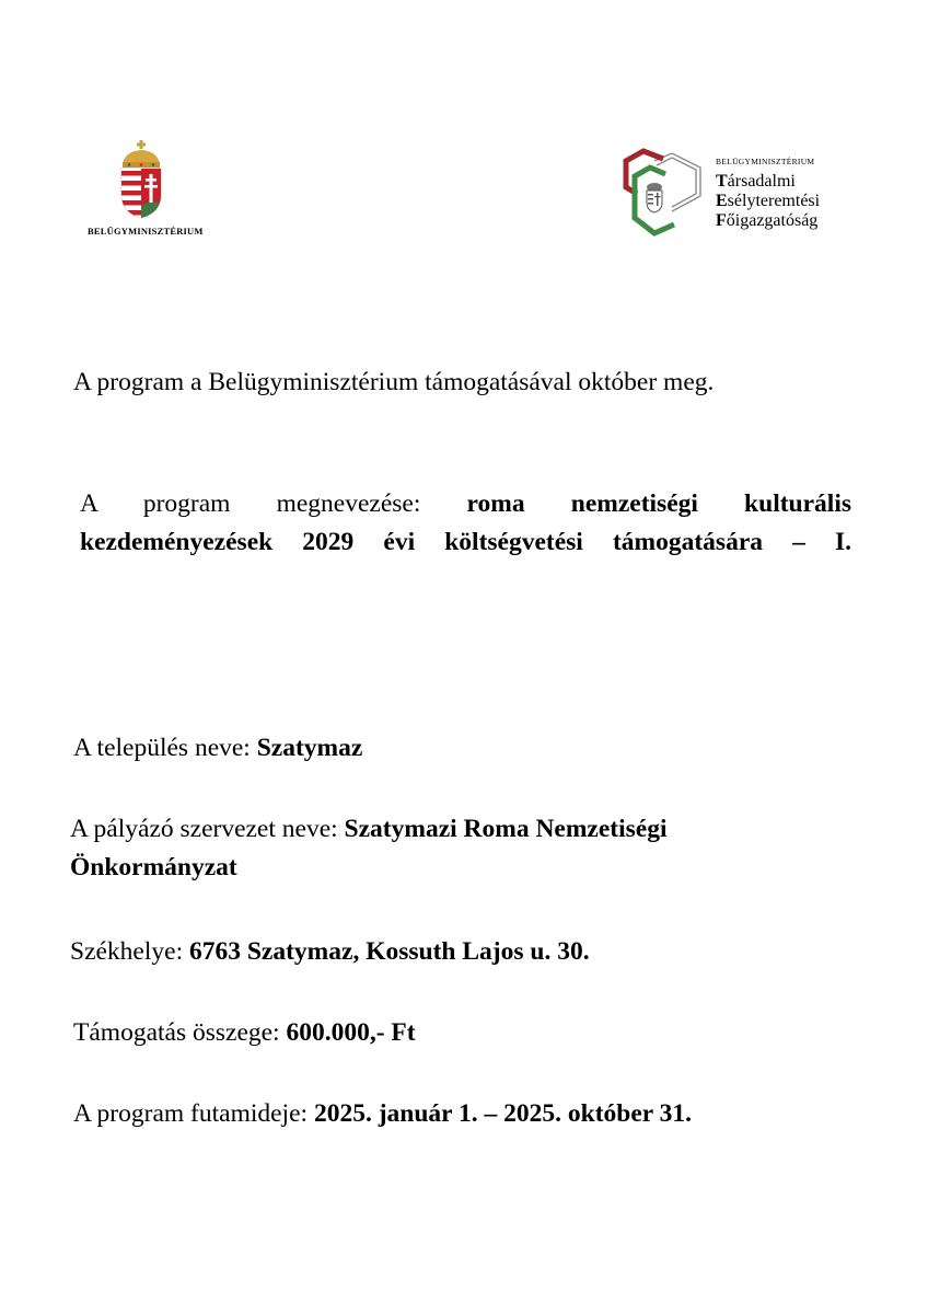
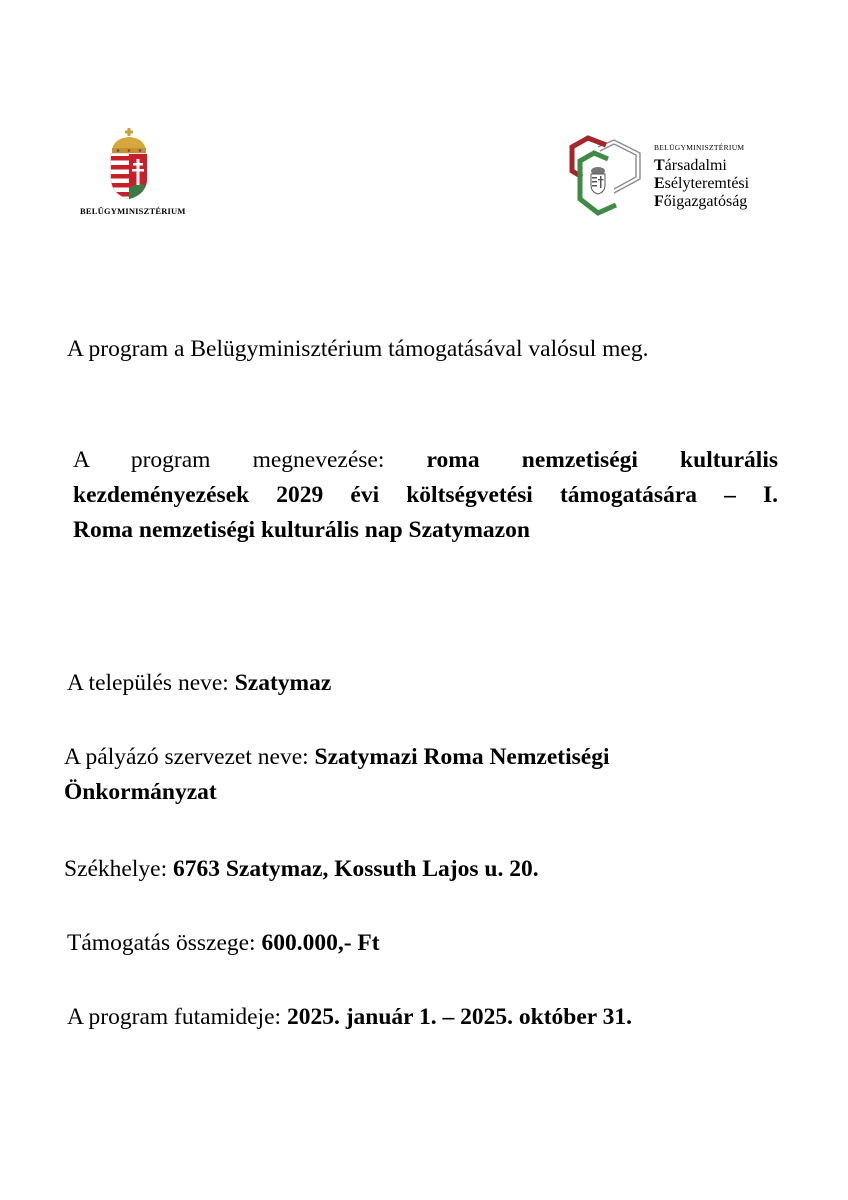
  BELÜGYMINISZTÉRIUM
  BELÜGYMINISZTÉRIUM
  Társadalmi
  Esélyteremtési
  Főigazgatóság
- A program a Belügyminisztérium támogatásával október meg.
+ A program a Belügyminisztérium támogatásával valósul meg.
  A program megnevezése: roma nemzetiségi kulturális
  kezdeményezések 2029 évi költségvetési támogatására – I.
+ Roma nemzetiségi kulturális nap Szatymazon
  A település neve: Szatymaz
  A pályázó szervezet neve: Szatymazi Roma Nemzetiségi
  Önkormányzat
- Székhelye: 6763 Szatymaz, Kossuth Lajos u. 30.
+ Székhelye: 6763 Szatymaz, Kossuth Lajos u. 20.
  Támogatás összege: 600.000,- Ft
  A program futamideje: 2025. január 1. – 2025. október 31.
